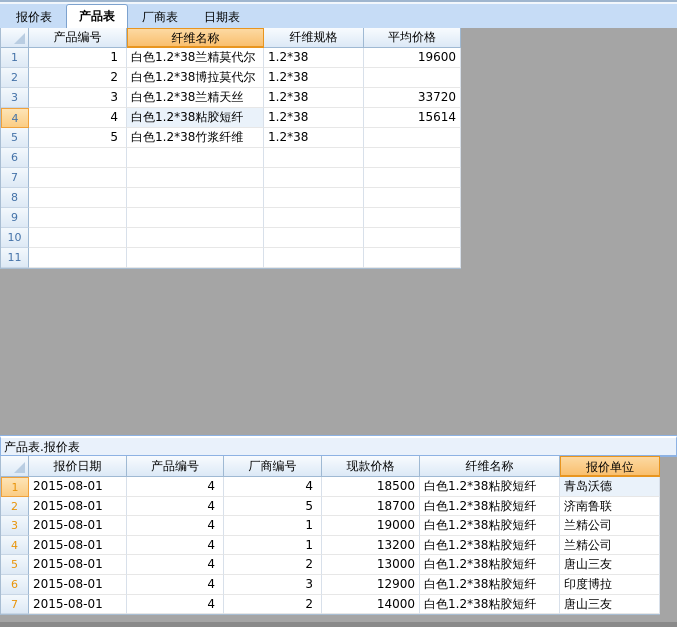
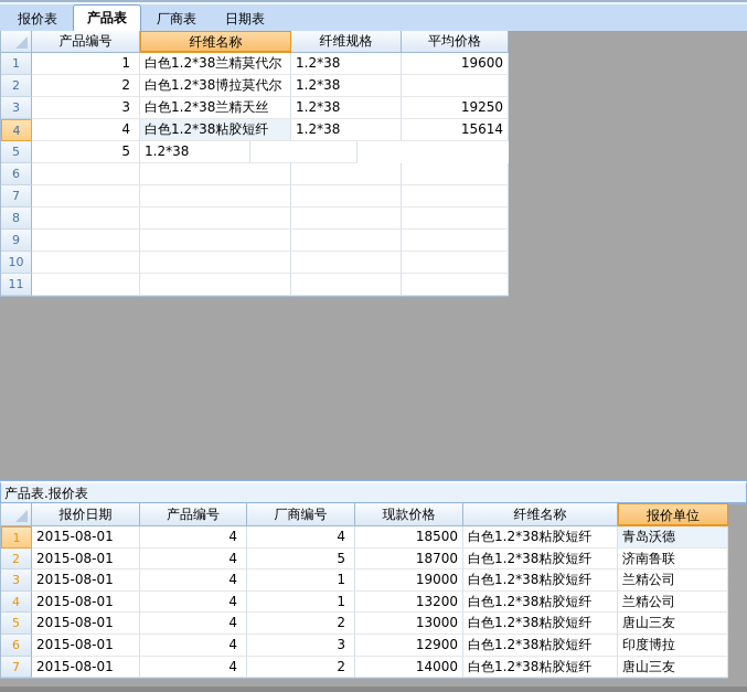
  报价表
  产品表
  厂商表
  日期表
  产品编号
  纤维名称
  纤维规格
  平均价格
  1
  1
  白色1.2*38兰精莫代尔
  1.2*38
  19600
  2
  2
  白色1.2*38博拉莫代尔
  1.2*38
  3
  3
  白色1.2*38兰精天丝
  1.2*38
- 33720
+ 19250
  4
  4
  白色1.2*38粘胶短纤
  1.2*38
  15614
  5
  5
- 白色1.2*38竹浆纤维
  1.2*38
  6
  7
  8
  9
  10
  11
  产品表.报价表
  报价日期
  产品编号
  厂商编号
  现款价格
  纤维名称
  报价单位
  1
  2015-08-01
  4
  4
  18500
  白色1.2*38粘胶短纤
  青岛沃德
  2
  2015-08-01
  4
  5
  18700
  白色1.2*38粘胶短纤
  济南鲁联
  3
  2015-08-01
  4
  1
  19000
  白色1.2*38粘胶短纤
  兰精公司
  4
  2015-08-01
  4
  1
  13200
  白色1.2*38粘胶短纤
  兰精公司
  5
  2015-08-01
  4
  2
  13000
  白色1.2*38粘胶短纤
  唐山三友
  6
  2015-08-01
  4
  3
  12900
  白色1.2*38粘胶短纤
  印度博拉
  7
  2015-08-01
  4
  2
  14000
  白色1.2*38粘胶短纤
  唐山三友
